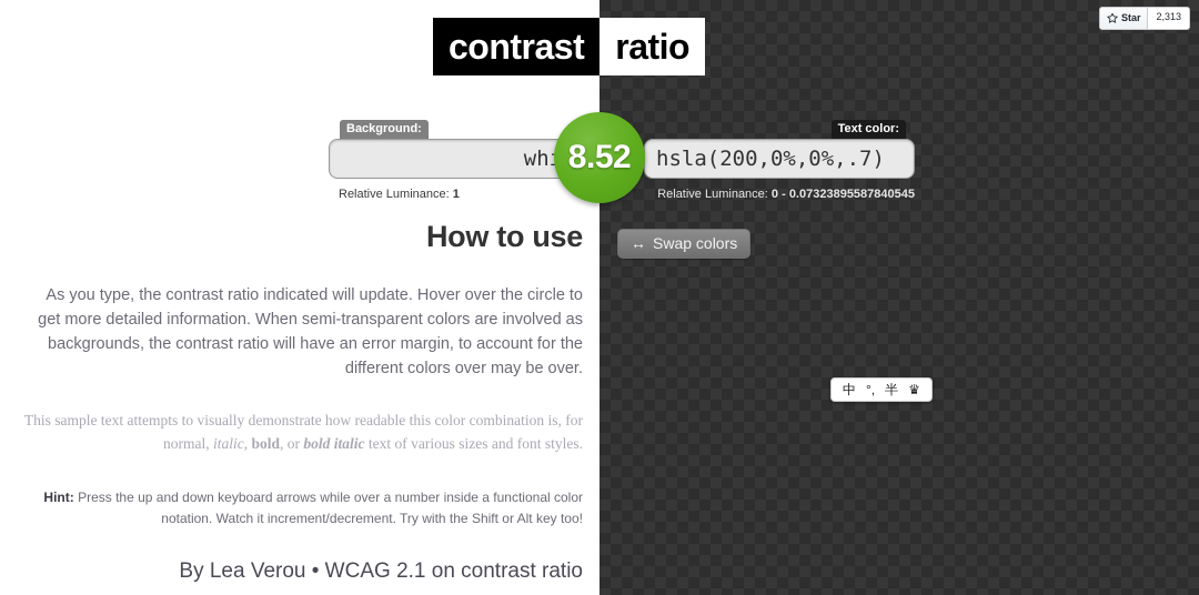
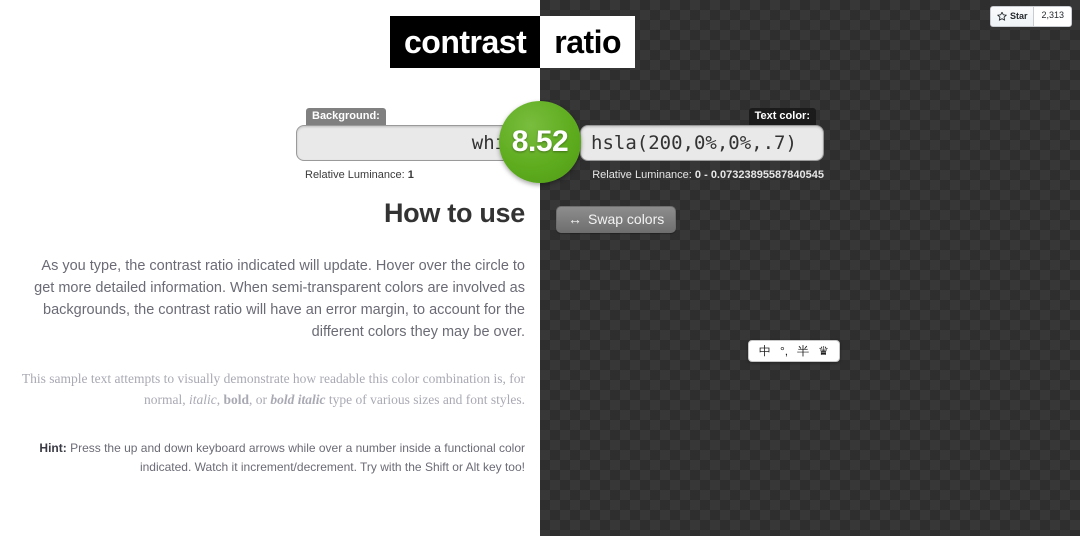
  Star
  2,313
  contrast
  ratio
  Background:
  Relative Luminance: 1
  Text color:
  hsla(200,0%,0%,.7)
  Relative Luminance: 0 - 0.07323895587840545
  8.52
  ↔
  Swap colors
  中
  °,
  半
  ♛
  How to use
- As you type, the contrast ratio indicated will update. Hover over the circle to get more detailed information. When semi-transparent colors are involved as backgrounds, the contrast ratio will have an error margin, to account for the different colors over may be over.
+ As you type, the contrast ratio indicated will update. Hover over the circle to get more detailed information. When semi-transparent colors are involved as backgrounds, the contrast ratio will have an error margin, to account for the different colors they may be over.
- This sample text attempts to visually demonstrate how readable this color combination is, for normal, italic, bold, or bold italic text of various sizes and font styles.
+ This sample text attempts to visually demonstrate how readable this color combination is, for normal, italic, bold, or bold italic type of various sizes and font styles.
- Hint: Press the up and down keyboard arrows while over a number inside a functional color notation. Watch it increment/decrement. Try with the Shift or Alt key too!
+ Hint: Press the up and down keyboard arrows while over a number inside a functional color indicated. Watch it increment/decrement. Try with the Shift or Alt key too!
- By Lea Verou • WCAG 2.1 on contrast ratio
